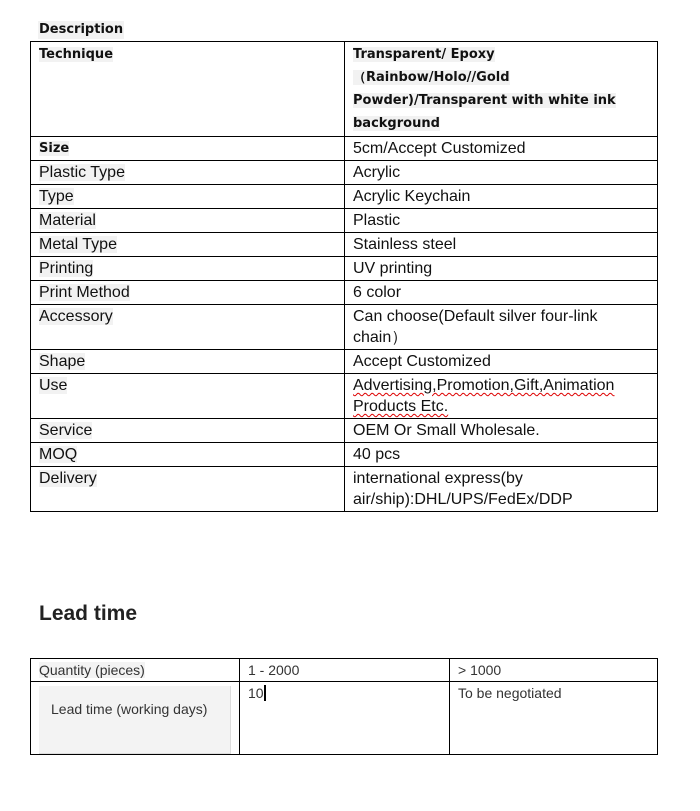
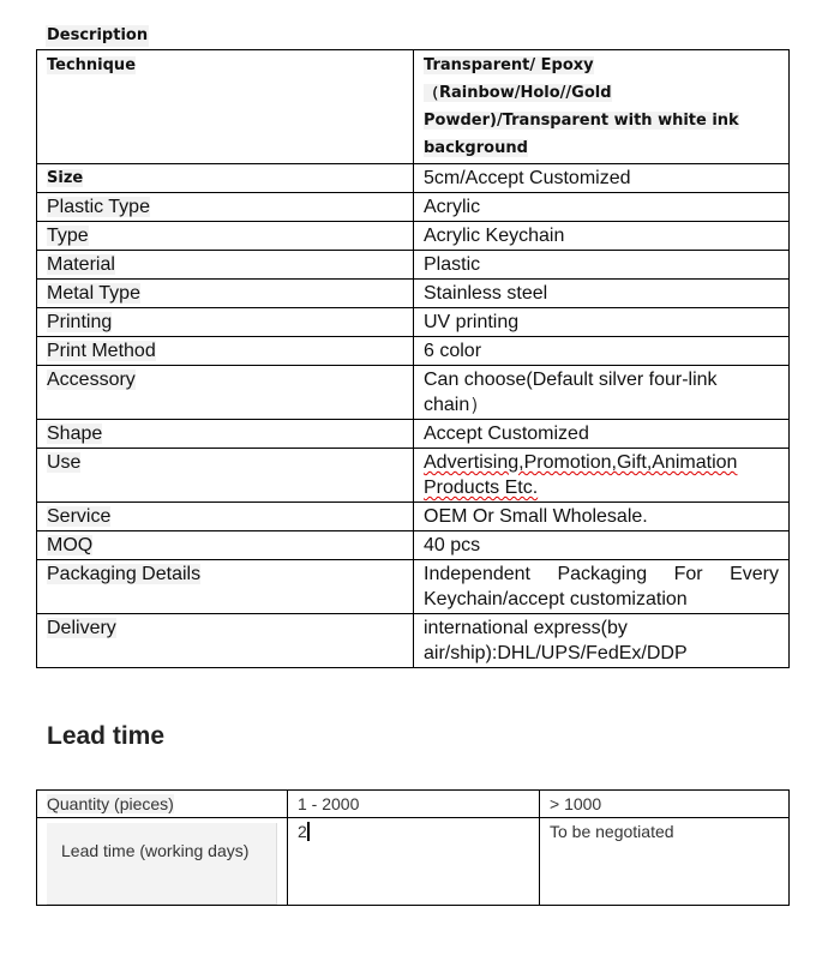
  Description
  Technique	Transparent/ Epoxy（Rainbow/Holo//Gold Powder)/Transparent with white ink background
  Size	5cm/Accept Customized
  Plastic Type	Acrylic
  Type	Acrylic Keychain
  Material	Plastic
  Metal Type	Stainless steel
  Printing	UV printing
  Print Method	6 color
  Accessory	Can choose(Default silver four-link chain）
  Shape	Accept Customized
  Use	Advertising,Promotion,Gift,Animation Products Etc.
  Service	OEM Or Small Wholesale.
  MOQ	40 pcs
+ Packaging Details	Independent Packaging For Every Keychain/accept customization
  Delivery	international express(by air/ship):DHL/UPS/FedEx/DDP
  Lead time
  Quantity (pieces)	1 - 2000	> 1000
- Lead time (working days)	10	To be negotiated
+ Lead time (working days)	2	To be negotiated
